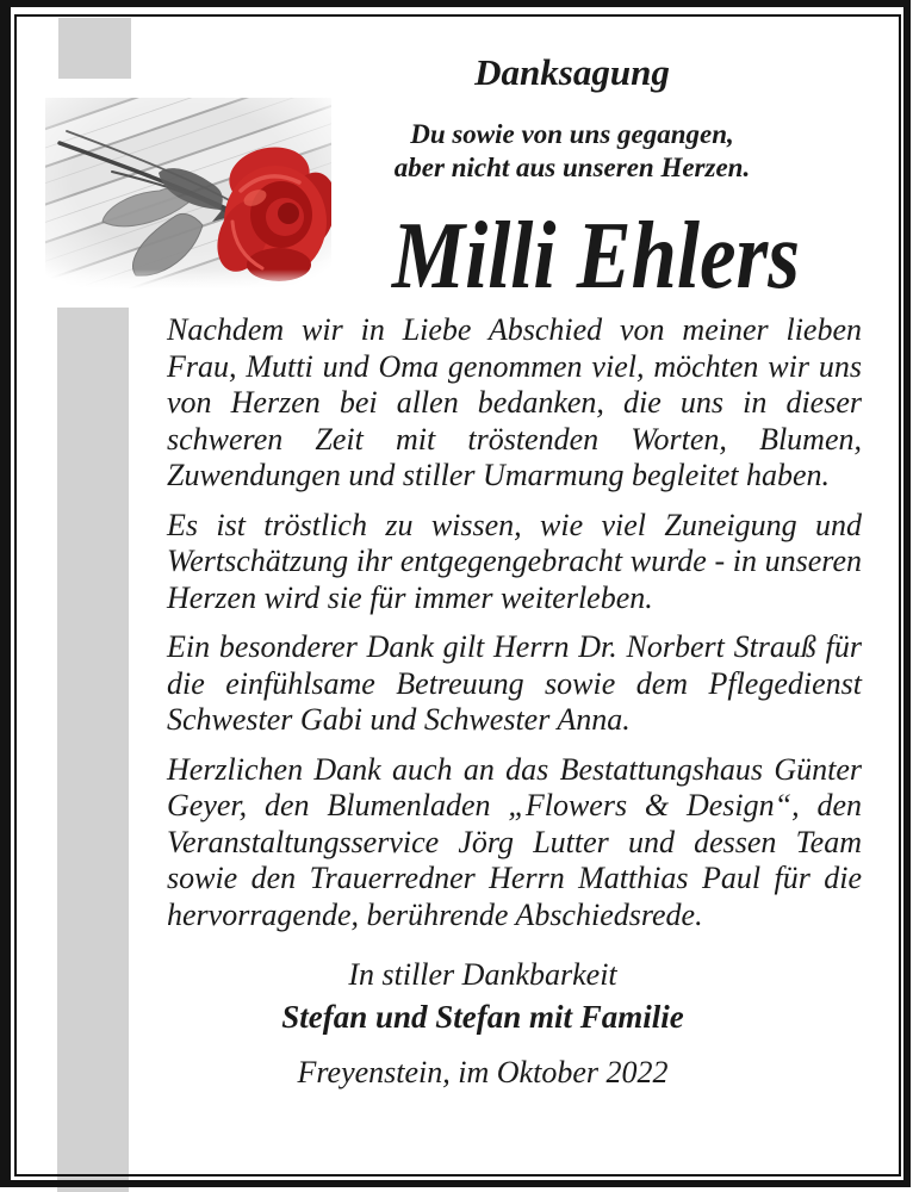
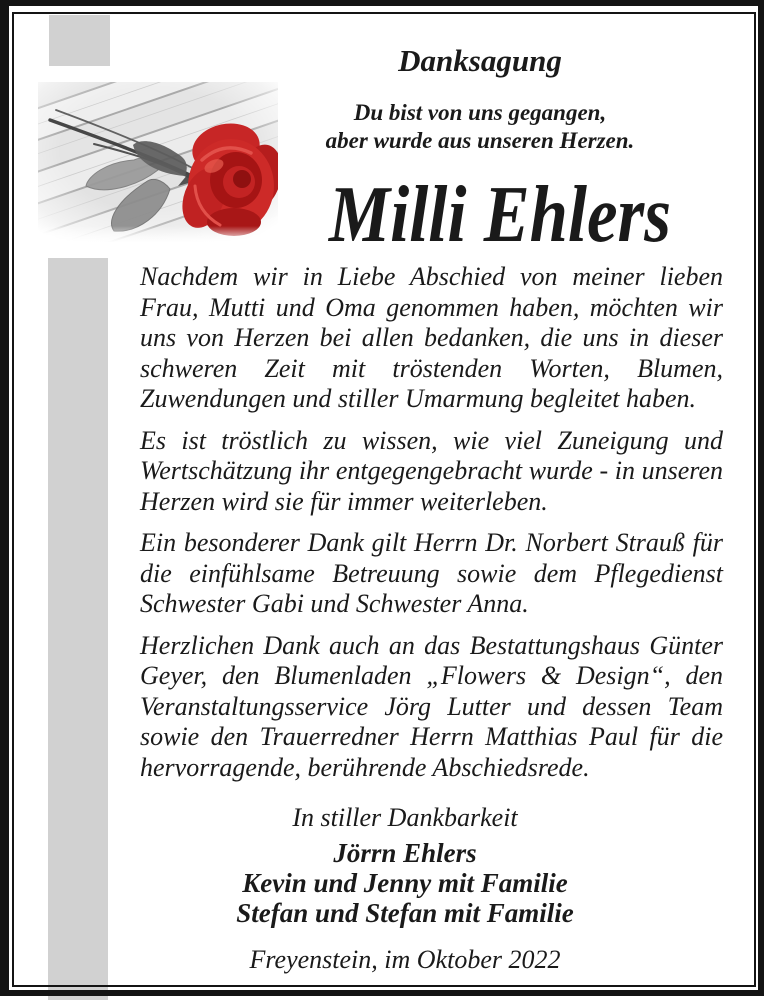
  Danksagung
- Du sowie von uns gegangen,
+ Du bist von uns gegangen,
- aber nicht aus unseren Herzen.
+ aber wurde aus unseren Herzen.
  Milli Ehlers
- Nachdem wir in Liebe Abschied von meiner lieben Frau, Mutti und Oma genommen viel, möchten wir uns von Herzen bei allen bedanken, die uns in dieser schweren Zeit mit tröstenden Worten, Blumen, Zuwendungen und stiller Umarmung begleitet haben.
+ Nachdem wir in Liebe Abschied von meiner lieben Frau, Mutti und Oma genommen haben, möchten wir uns von Herzen bei allen bedanken, die uns in dieser schweren Zeit mit tröstenden Worten, Blumen, Zuwendungen und stiller Umarmung begleitet haben.
  Es ist tröstlich zu wissen, wie viel Zuneigung und Wertschätzung ihr entgegengebracht wurde - in unseren Herzen wird sie für immer weiterleben.
  Ein besonderer Dank gilt Herrn Dr. Norbert Strauß für die einfühlsame Betreuung sowie dem Pflegedienst Schwester Gabi und Schwester Anna.
  Herzlichen Dank auch an das Bestattungshaus Günter Geyer, den Blumenladen „Flowers & Design“, den Veranstaltungsservice Jörg Lutter und dessen Team sowie den Trauerredner Herrn Matthias Paul für die hervorragende, berührende Abschiedsrede.
  In stiller Dankbarkeit
+ Jörrn Ehlers
+ Kevin und Jenny mit Familie
  Stefan und Stefan mit Familie
  Freyenstein, im Oktober 2022
